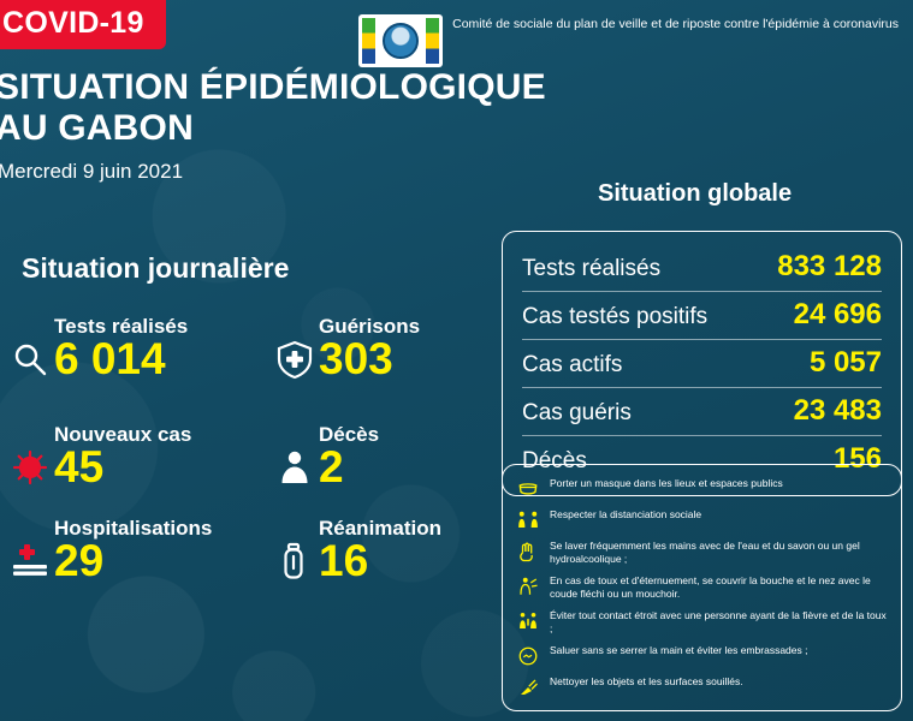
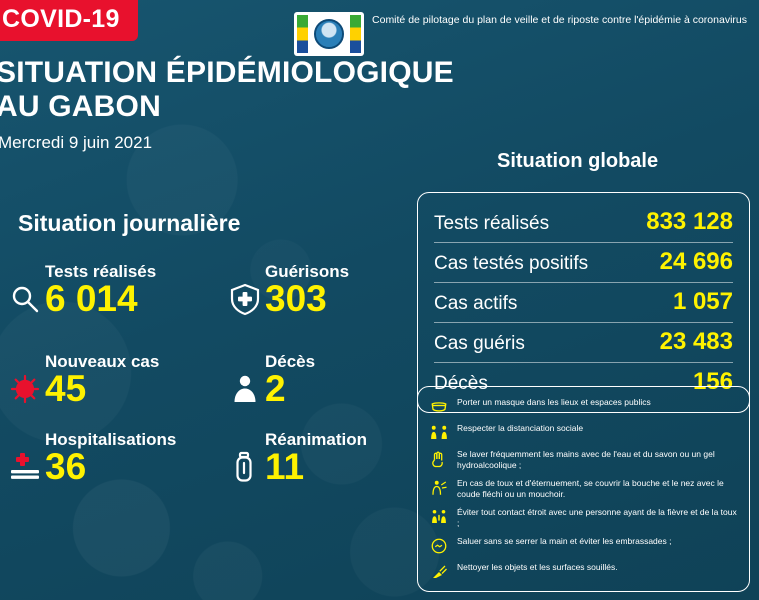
  COVID-19
- Comité de sociale du plan de veille et de riposte contre l'épidémie à coronavirus
+ Comité de pilotage du plan de veille et de riposte contre l'épidémie à coronavirus
  SITUATION ÉPIDÉMIOLOGIQUE
  AU GABON
  Mercredi 9 juin 2021
  Situation journalière
  Tests réalisés
  6 014
  Guérisons
  303
  Nouveaux cas
  45
  Décès
  2
  Hospitalisations
- 29
+ 36
  Réanimation
- 16
+ 11
  Situation globale
  Tests réalisés
  833 128
  Cas testés positifs
  24 696
  Cas actifs
- 5 057
+ 1 057
  Cas guéris
  23 483
  Décès
  156
  Porter un masque dans les lieux et espaces publics
  Respecter la distanciation sociale
  Se laver fréquemment les mains avec de l'eau et du savon ou un gel hydroalcoolique ;
  En cas de toux et d'éternuement, se couvrir la bouche et le nez avec le coude fléchi ou un mouchoir.
  Éviter tout contact étroit avec une personne ayant de la fièvre et de la toux ;
  Saluer sans se serrer la main et éviter les embrassades ;
  Nettoyer les objets et les surfaces souillés.
